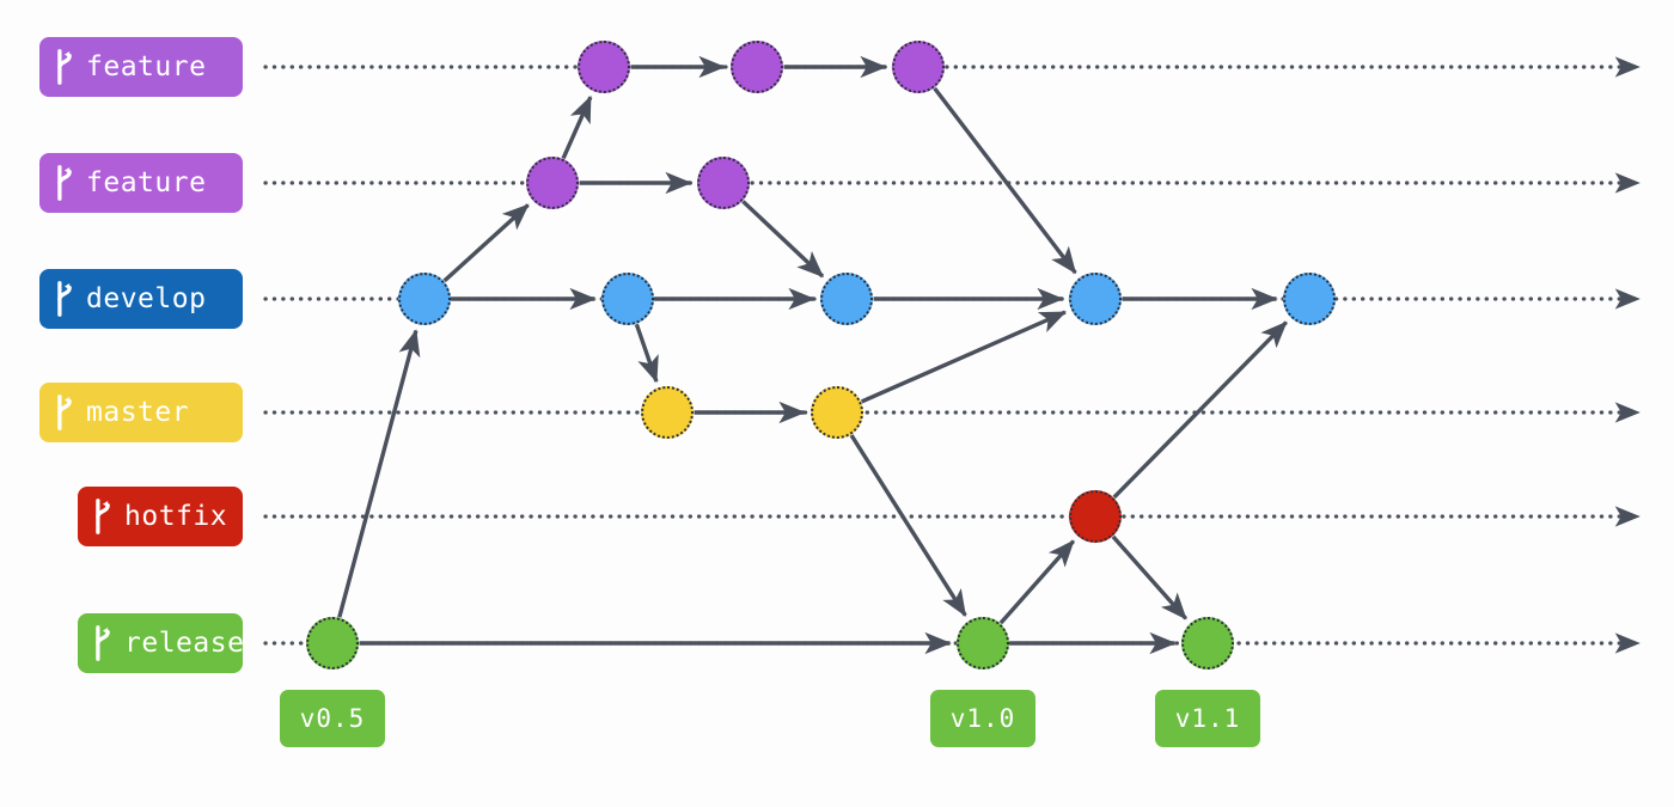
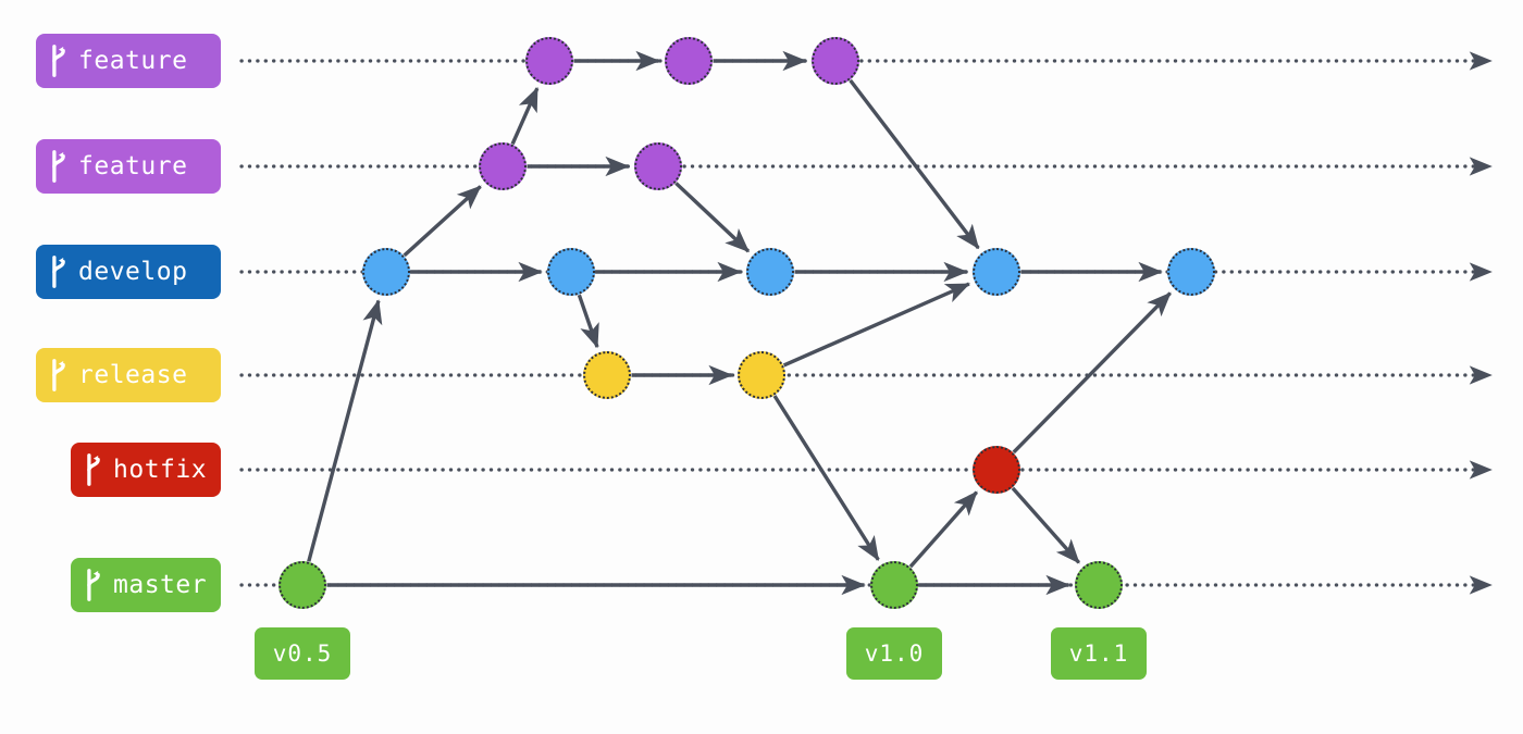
  feature
  feature
  develop
- master
+ release
  hotfix
- release
+ master
  v0.5
  v1.0
  v1.1
